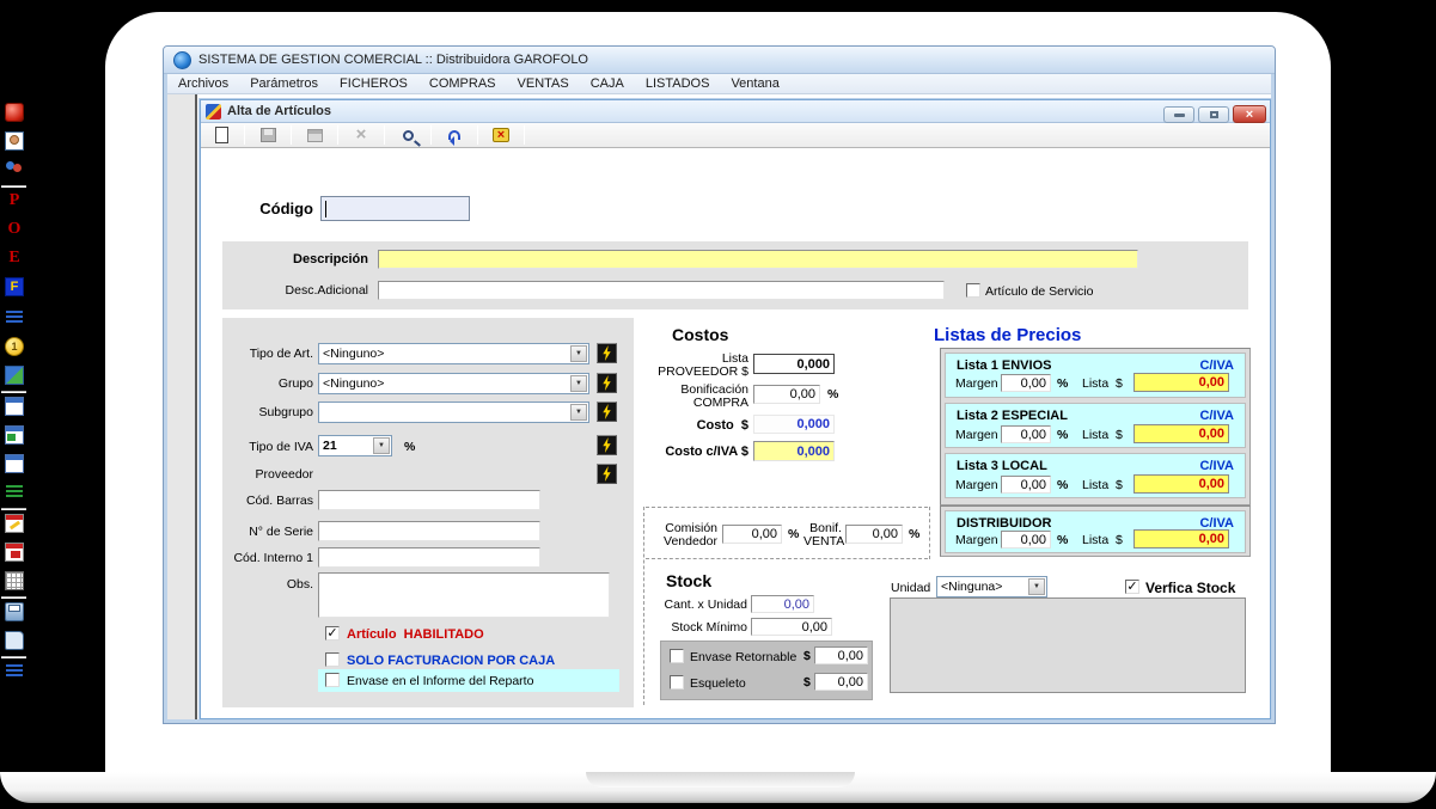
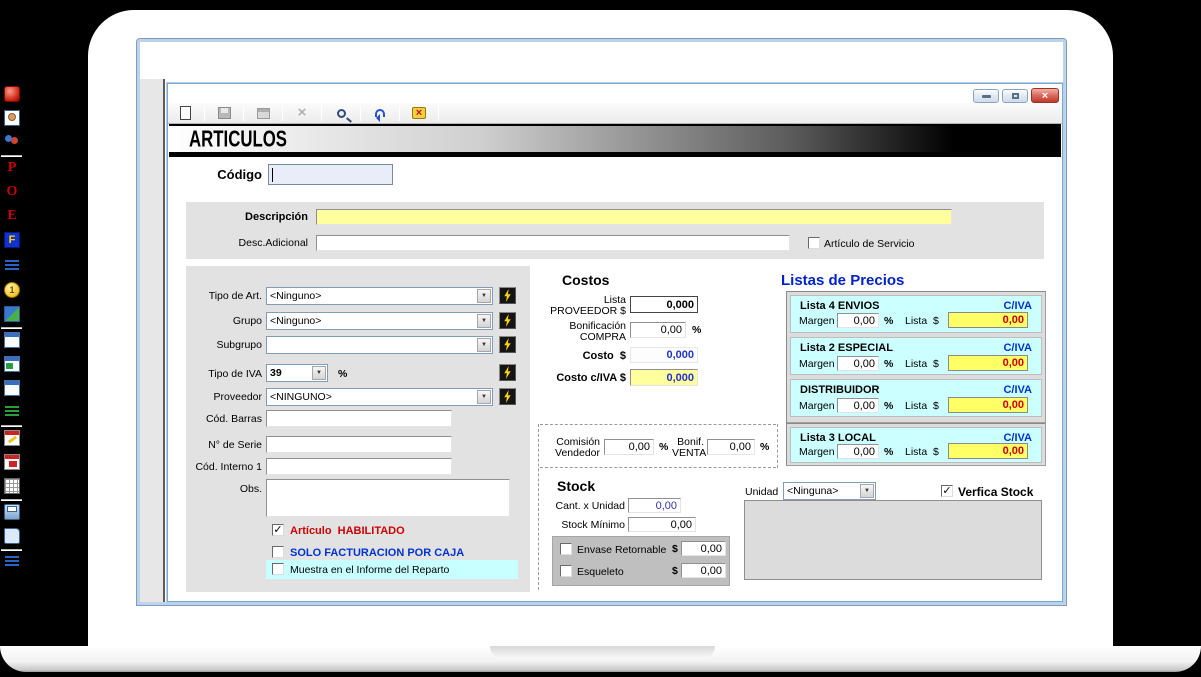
- SISTEMA DE GESTION COMERCIAL :: Distribuidora GAROFOLO
- Archivos
- Parámetros
- FICHEROS
- COMPRAS
- VENTAS
- CAJA
- LISTADOS
- Ventana
  P
  O
  E
  F
  1
- Alta de Artículos
  ×
  ×
  ×
+ ARTICULOS
  Código
  Descripción
  Desc.Adicional
  Artículo de Servicio
  Tipo de Art.
  <Ninguno>
  Grupo
  <Ninguno>
  Subgrupo
  Tipo de IVA
- 21
+ 39
  %
  Proveedor
+ <NINGUNO>
  Cód. Barras
  N° de Serie
  Cód. Interno 1
  Obs.
  ✓
  Artículo HABILITADO
  SOLO FACTURACION POR CAJA
- Envase en el Informe del Reparto
+ Muestra en el Informe del Reparto
  Costos
  Lista
  PROVEEDOR $
  0,000
  Bonificación
  COMPRA
  0,00
  %
  Costo $
  0,000
  Costo c/IVA $
  0,000
  Comisión
  Vendedor
  0,00
  %
  Bonif.
  VENTA
  0,00
  %
  Stock
  Cant. x Unidad
  0,00
  Stock Mínimo
  0,00
  Envase Retornable
  $
  0,00
  Esqueleto
  $
  0,00
  Listas de Precios
- Lista 1 ENVIOS
+ Lista 4 ENVIOS
  C/IVA
  Margen
  0,00
  %
  Lista $
  0,00
  Lista 2 ESPECIAL
  C/IVA
  Margen
  0,00
  %
  Lista $
  0,00
- Lista 3 LOCAL
+ DISTRIBUIDOR
  C/IVA
  Margen
  0,00
  %
  Lista $
  0,00
- DISTRIBUIDOR
+ Lista 3 LOCAL
  C/IVA
  Margen
  0,00
  %
  Lista $
  0,00
  Unidad
  <Ninguna>
  ✓
  Verfica Stock
